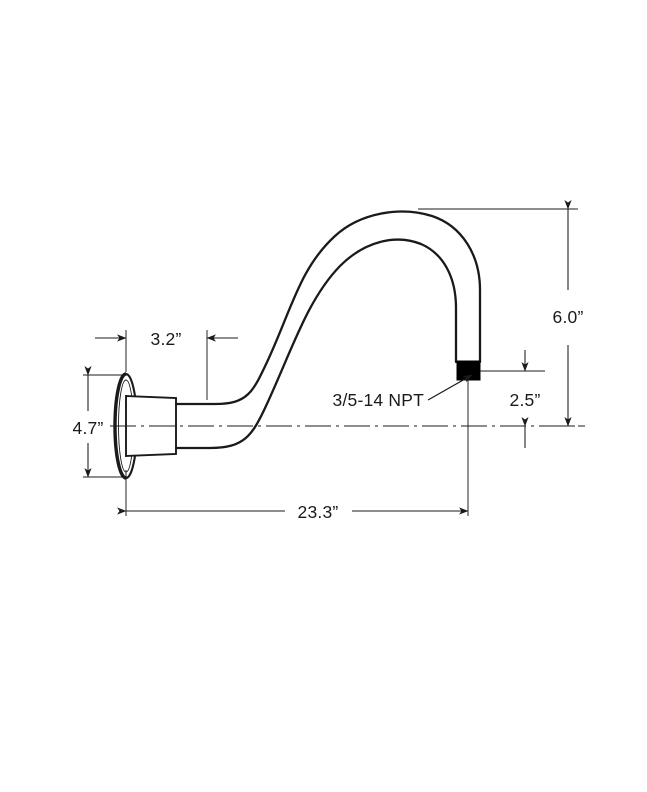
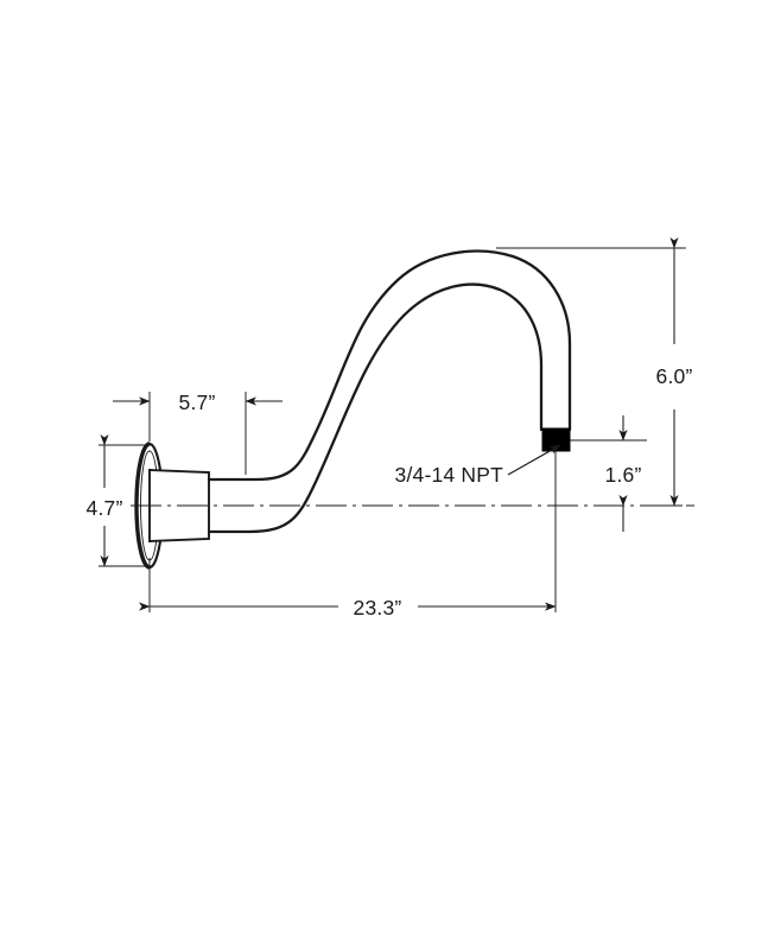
  6.0”
- 2.5”
+ 1.6”
  4.7”
- 3.2”
+ 5.7”
  23.3”
- 3/5-14 NPT
+ 3/4-14 NPT
